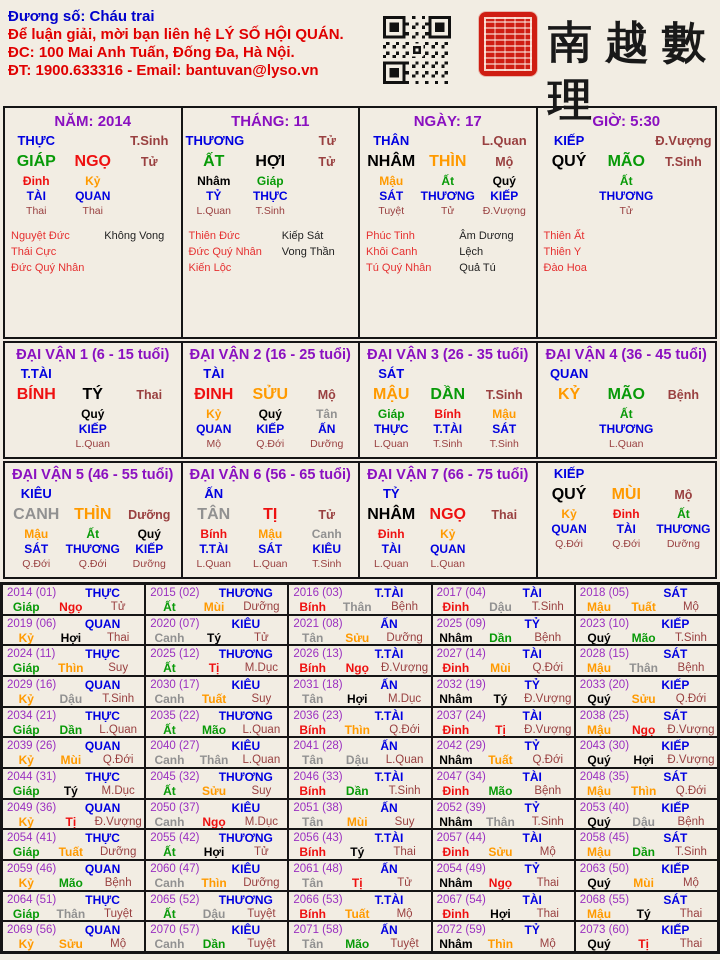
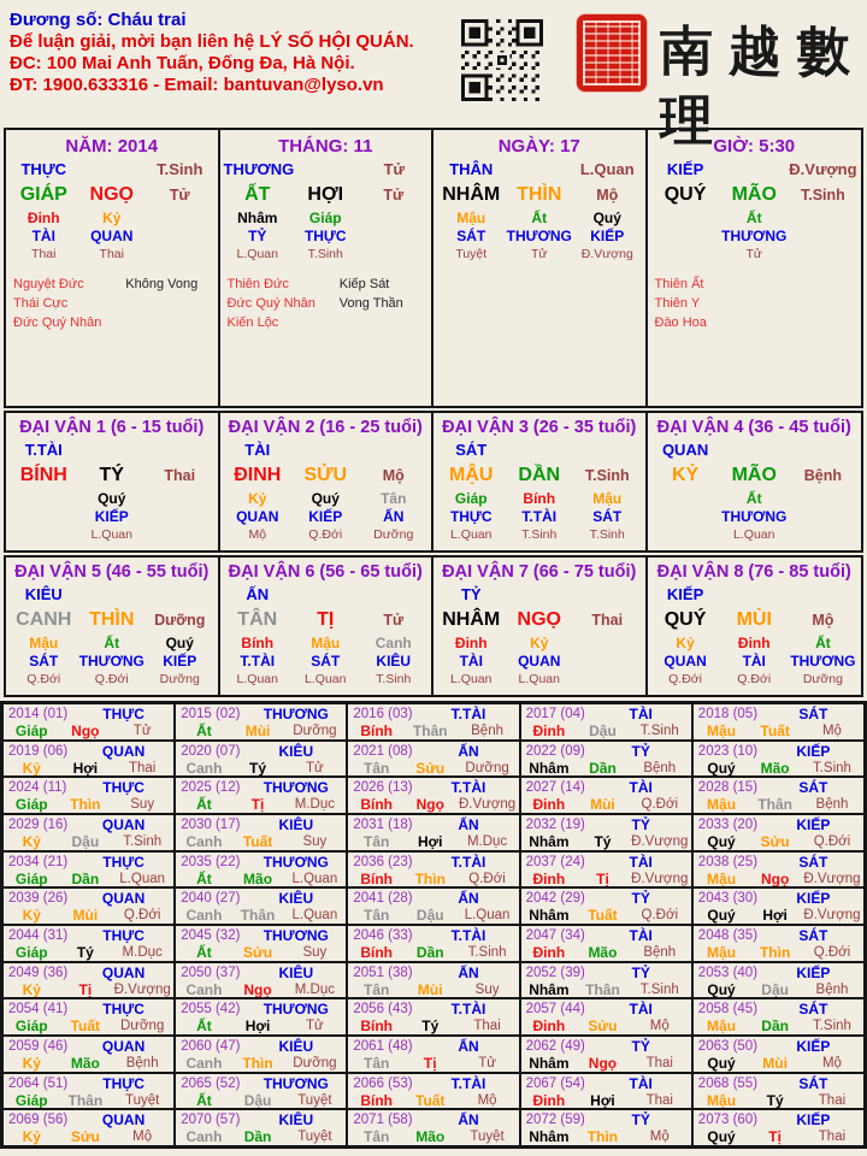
  Đương số: Cháu trai
  Để luận giải, mời bạn liên hệ LÝ SỐ HỘI QUÁN.
  ĐC: 100 Mai Anh Tuấn, Đống Đa, Hà Nội.
  ĐT: 1900.633316 - Email: bantuvan@lyso.vn
  南越數理
  NĂM: 2014
  THỰC
  T.Sinh
  GIÁP
  NGỌ
  Tử
  Đinh
  TÀI
  Thai
  Kỷ
  QUAN
  Thai
  Nguyệt Đức
  Thái Cực
  Đức Quý Nhân
  Không Vong
  THÁNG: 11
  THƯƠNG
  Tử
  ẤT
  HỢI
  Tử
  Nhâm
  TỶ
  L.Quan
  Giáp
  THỰC
  T.Sinh
  Thiên Đức
  Đức Quý Nhân
  Kiến Lộc
  Kiếp Sát
  Vong Thần
  NGÀY: 17
  THÂN
  L.Quan
  NHÂM
  THÌN
  Mộ
  Mậu
  SÁT
  Tuyệt
  Ất
  THƯƠNG
  Tử
  Quý
  KIẾP
  Đ.Vượng
- Phúc Tinh
- Khôi Canh
- Tú Quý Nhân
- Âm Dương Lệch
- Quả Tú
  GIỜ: 5:30
  KIẾP
  Đ.Vượng
  QUÝ
  MÃO
  T.Sinh
  Ất
  THƯƠNG
  Tử
  Thiên Ất
  Thiên Y
  Đào Hoa
  ĐẠI VẬN 1 (6 - 15 tuổi)
  T.TÀI
  BÍNH
  TÝ
  Thai
  Quý
  KIẾP
  L.Quan
  ĐẠI VẬN 2 (16 - 25 tuổi)
  TÀI
  ĐINH
  SỬU
  Mộ
  Kỷ
  QUAN
  Mộ
  Quý
  KIẾP
  Q.Đới
  Tân
  ẤN
  Dưỡng
  ĐẠI VẬN 3 (26 - 35 tuổi)
  SÁT
  MẬU
  DẦN
  T.Sinh
  Giáp
  THỰC
  L.Quan
  Bính
  T.TÀI
  T.Sinh
  Mậu
  SÁT
  T.Sinh
  ĐẠI VẬN 4 (36 - 45 tuổi)
  QUAN
  KỶ
  MÃO
  Bệnh
  Ất
  THƯƠNG
  L.Quan
  ĐẠI VẬN 5 (46 - 55 tuổi)
  KIÊU
  CANH
  THÌN
  Dưỡng
  Mậu
  SÁT
  Q.Đới
  Ất
  THƯƠNG
  Q.Đới
  Quý
  KIẾP
  Dưỡng
  ĐẠI VẬN 6 (56 - 65 tuổi)
  ẤN
  TÂN
  TỊ
  Tử
  Bính
  T.TÀI
  L.Quan
  Mậu
  SÁT
  L.Quan
  Canh
  KIÊU
  T.Sinh
  ĐẠI VẬN 7 (66 - 75 tuổi)
  TỶ
  NHÂM
  NGỌ
  Thai
  Đinh
  TÀI
  L.Quan
  Kỷ
  QUAN
  L.Quan
+ ĐẠI VẬN 8 (76 - 85 tuổi)
  KIẾP
  QUÝ
  MÙI
  Mộ
  Kỷ
  QUAN
  Q.Đới
  Đinh
  TÀI
  Q.Đới
  Ất
  THƯƠNG
  Dưỡng
  2014 (01)
  THỰC
  Giáp
  Ngọ
  Tử
  2015 (02)
  THƯƠNG
  Ất
  Mùi
  Dưỡng
  2016 (03)
  T.TÀI
  Bính
  Thân
  Bệnh
  2017 (04)
  TÀI
  Đinh
  Dậu
  T.Sinh
  2018 (05)
  SÁT
  Mậu
  Tuất
  Mộ
  2019 (06)
  QUAN
  Kỷ
  Hợi
  Thai
  2020 (07)
  KIÊU
  Canh
  Tý
  Tử
  2021 (08)
  ẤN
  Tân
  Sửu
  Dưỡng
- 2025 (09)
+ 2022 (09)
  TỶ
  Nhâm
  Dần
  Bệnh
  2023 (10)
  KIẾP
  Quý
  Mão
  T.Sinh
  2024 (11)
  THỰC
  Giáp
  Thìn
  Suy
  2025 (12)
  THƯƠNG
  Ất
  Tị
  M.Dục
  2026 (13)
  T.TÀI
  Bính
  Ngọ
  Đ.Vượng
  2027 (14)
  TÀI
  Đinh
  Mùi
  Q.Đới
  2028 (15)
  SÁT
  Mậu
  Thân
  Bệnh
  2029 (16)
  QUAN
  Kỷ
  Dậu
  T.Sinh
  2030 (17)
  KIÊU
  Canh
  Tuất
  Suy
  2031 (18)
  ẤN
  Tân
  Hợi
  M.Dục
  2032 (19)
  TỶ
  Nhâm
  Tý
  Đ.Vượng
  2033 (20)
  KIẾP
  Quý
  Sửu
  Q.Đới
  2034 (21)
  THỰC
  Giáp
  Dần
  L.Quan
  2035 (22)
  THƯƠNG
  Ất
  Mão
  L.Quan
  2036 (23)
  T.TÀI
  Bính
  Thìn
  Q.Đới
  2037 (24)
  TÀI
  Đinh
  Tị
  Đ.Vượng
  2038 (25)
  SÁT
  Mậu
  Ngọ
  Đ.Vượng
  2039 (26)
  QUAN
  Kỷ
  Mùi
  Q.Đới
  2040 (27)
  KIÊU
  Canh
  Thân
  L.Quan
  2041 (28)
  ẤN
  Tân
  Dậu
  L.Quan
  2042 (29)
  TỶ
  Nhâm
  Tuất
  Q.Đới
  2043 (30)
  KIẾP
  Quý
  Hợi
  Đ.Vượng
  2044 (31)
  THỰC
  Giáp
  Tý
  M.Dục
  2045 (32)
  THƯƠNG
  Ất
  Sửu
  Suy
  2046 (33)
  T.TÀI
  Bính
  Dần
  T.Sinh
  2047 (34)
  TÀI
  Đinh
  Mão
  Bệnh
  2048 (35)
  SÁT
  Mậu
  Thìn
  Q.Đới
  2049 (36)
  QUAN
  Kỷ
  Tị
  Đ.Vượng
  2050 (37)
  KIÊU
  Canh
  Ngọ
  M.Dục
  2051 (38)
  ẤN
  Tân
  Mùi
  Suy
  2052 (39)
  TỶ
  Nhâm
  Thân
  T.Sinh
  2053 (40)
  KIẾP
  Quý
  Dậu
  Bệnh
  2054 (41)
  THỰC
  Giáp
  Tuất
  Dưỡng
  2055 (42)
  THƯƠNG
  Ất
  Hợi
  Tử
  2056 (43)
  T.TÀI
  Bính
  Tý
  Thai
  2057 (44)
  TÀI
  Đinh
  Sửu
  Mộ
  2058 (45)
  SÁT
  Mậu
  Dần
  T.Sinh
  2059 (46)
  QUAN
  Kỷ
  Mão
  Bệnh
  2060 (47)
  KIÊU
  Canh
  Thìn
  Dưỡng
  2061 (48)
  ẤN
  Tân
  Tị
  Tử
- 2054 (49)
+ 2062 (49)
  TỶ
  Nhâm
  Ngọ
  Thai
  2063 (50)
  KIẾP
  Quý
  Mùi
  Mộ
  2064 (51)
  THỰC
  Giáp
  Thân
  Tuyệt
  2065 (52)
  THƯƠNG
  Ất
  Dậu
  Tuyệt
  2066 (53)
  T.TÀI
  Bính
  Tuất
  Mộ
  2067 (54)
  TÀI
  Đinh
  Hợi
  Thai
  2068 (55)
  SÁT
  Mậu
  Tý
  Thai
  2069 (56)
  QUAN
  Kỷ
  Sửu
  Mộ
  2070 (57)
  KIÊU
  Canh
  Dần
  Tuyệt
  2071 (58)
  ẤN
  Tân
  Mão
  Tuyệt
  2072 (59)
  TỶ
  Nhâm
  Thìn
  Mộ
  2073 (60)
  KIẾP
  Quý
  Tị
  Thai
